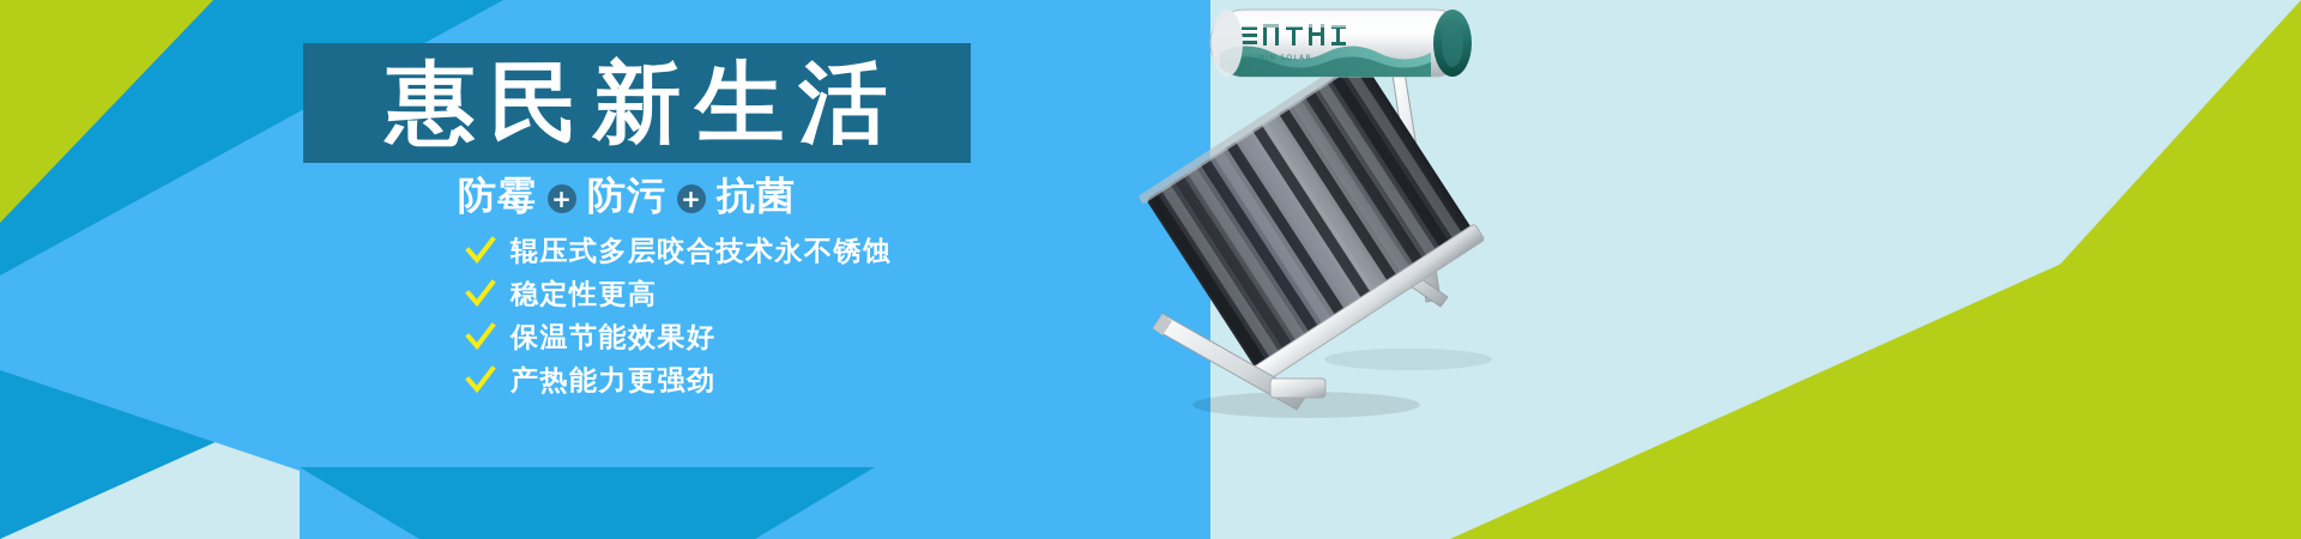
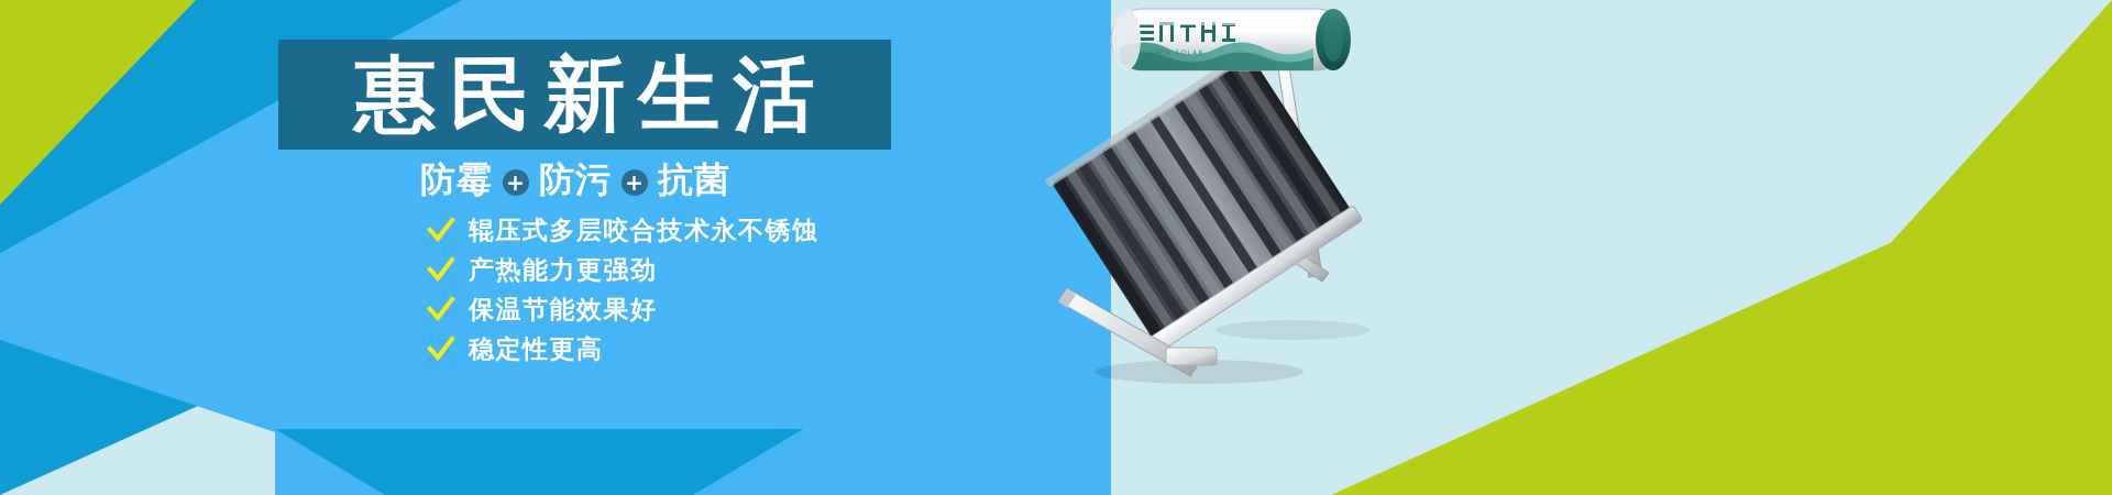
  惠民新生活
  防霉
  +
  防污
  +
  抗菌
  辊压式多层咬合技术永不锈蚀
- 稳定性更高
+ 产热能力更强劲
  保温节能效果好
- 产热能力更强劲
+ 稳定性更高
